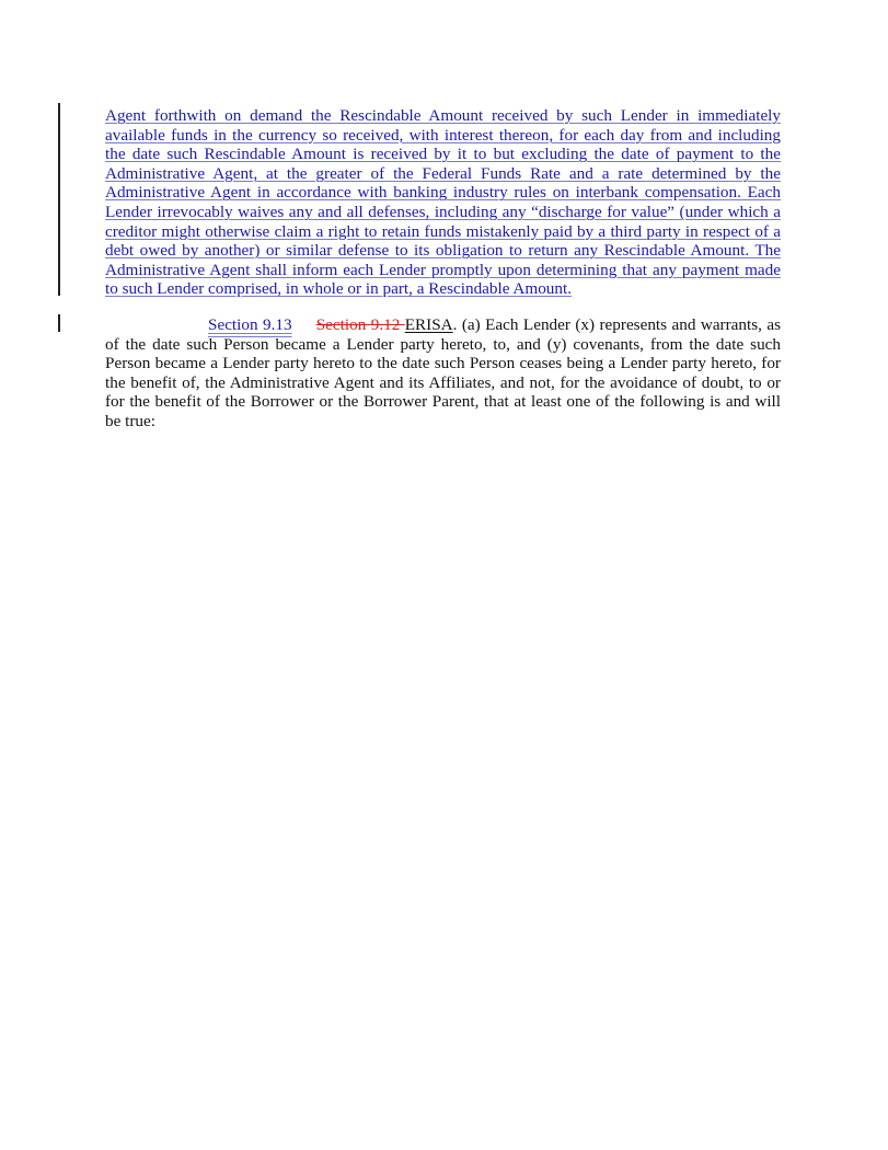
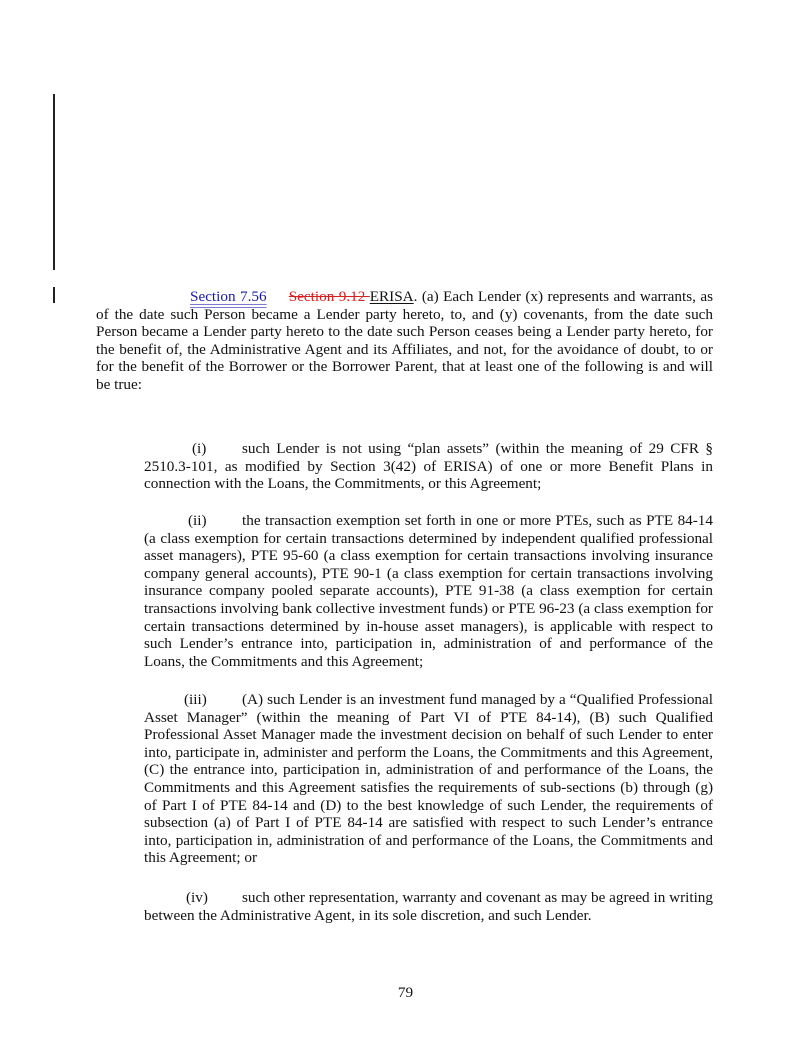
- Agent forthwith on demand the Rescindable Amount received by such Lender in immediately available funds in the currency so received, with interest thereon, for each day from and including the date such Rescindable Amount is received by it to but excluding the date of payment to the Administrative Agent, at the greater of the Federal Funds Rate and a rate determined by the Administrative Agent in accordance with banking industry rules on interbank compensation. Each Lender irrevocably waives any and all defenses, including any “discharge for value” (under which a creditor might otherwise claim a right to retain funds mistakenly paid by a third party in respect of a debt owed by another) or similar defense to its obligation to return any Rescindable Amount. The Administrative Agent shall inform each Lender promptly upon determining that any payment made to such Lender comprised, in whole or in part, a Rescindable Amount.
- Section 9.13 Section 9.12 ERISA. (a) Each Lender (x) represents and warrants, as of the date such Person became a Lender party hereto, to, and (y) covenants, from the date such Person became a Lender party hereto to the date such Person ceases being a Lender party hereto, for the benefit of, the Administrative Agent and its Affiliates, and not, for the avoidance of doubt, to or for the benefit of the Borrower or the Borrower Parent, that at least one of the following is and will be true:
+ Section 7.56 Section 9.12 ERISA. (a) Each Lender (x) represents and warrants, as of the date such Person became a Lender party hereto, to, and (y) covenants, from the date such Person became a Lender party hereto to the date such Person ceases being a Lender party hereto, for the benefit of, the Administrative Agent and its Affiliates, and not, for the avoidance of doubt, to or for the benefit of the Borrower or the Borrower Parent, that at least one of the following is and will be true:
+ (i) such Lender is not using “plan assets” (within the meaning of 29 CFR § 2510.3-101, as modified by Section 3(42) of ERISA) of one or more Benefit Plans in connection with the Loans, the Commitments, or this Agreement;
+ (ii) the transaction exemption set forth in one or more PTEs, such as PTE 84-14 (a class exemption for certain transactions determined by independent qualified professional asset managers), PTE 95-60 (a class exemption for certain transactions involving insurance company general accounts), PTE 90-1 (a class exemption for certain transactions involving insurance company pooled separate accounts), PTE 91-38 (a class exemption for certain transactions involving bank collective investment funds) or PTE 96-23 (a class exemption for certain transactions determined by in-house asset managers), is applicable with respect to such Lender’s entrance into, participation in, administration of and performance of the Loans, the Commitments and this Agreement;
+ (iii) (A) such Lender is an investment fund managed by a “Qualified Professional Asset Manager” (within the meaning of Part VI of PTE 84-14), (B) such Qualified Professional Asset Manager made the investment decision on behalf of such Lender to enter into, participate in, administer and perform the Loans, the Commitments and this Agreement, (C) the entrance into, participation in, administration of and performance of the Loans, the Commitments and this Agreement satisfies the requirements of sub-sections (b) through (g) of Part I of PTE 84-14 and (D) to the best knowledge of such Lender, the requirements of subsection (a) of Part I of PTE 84-14 are satisfied with respect to such Lender’s entrance into, participation in, administration of and performance of the Loans, the Commitments and this Agreement; or
+ (iv) such other representation, warranty and covenant as may be agreed in writing between the Administrative Agent, in its sole discretion, and such Lender.
+ 79
